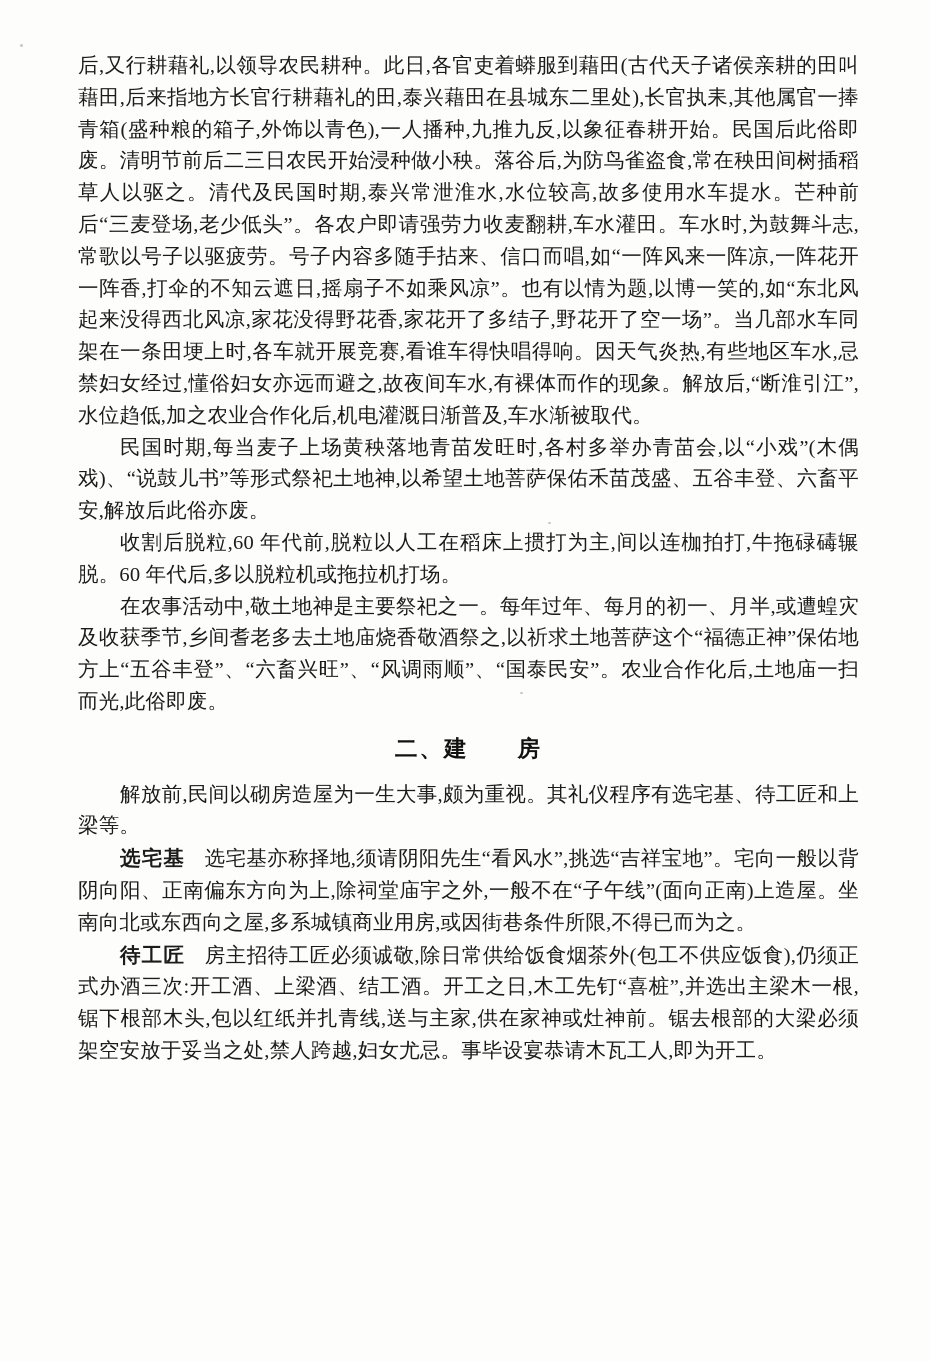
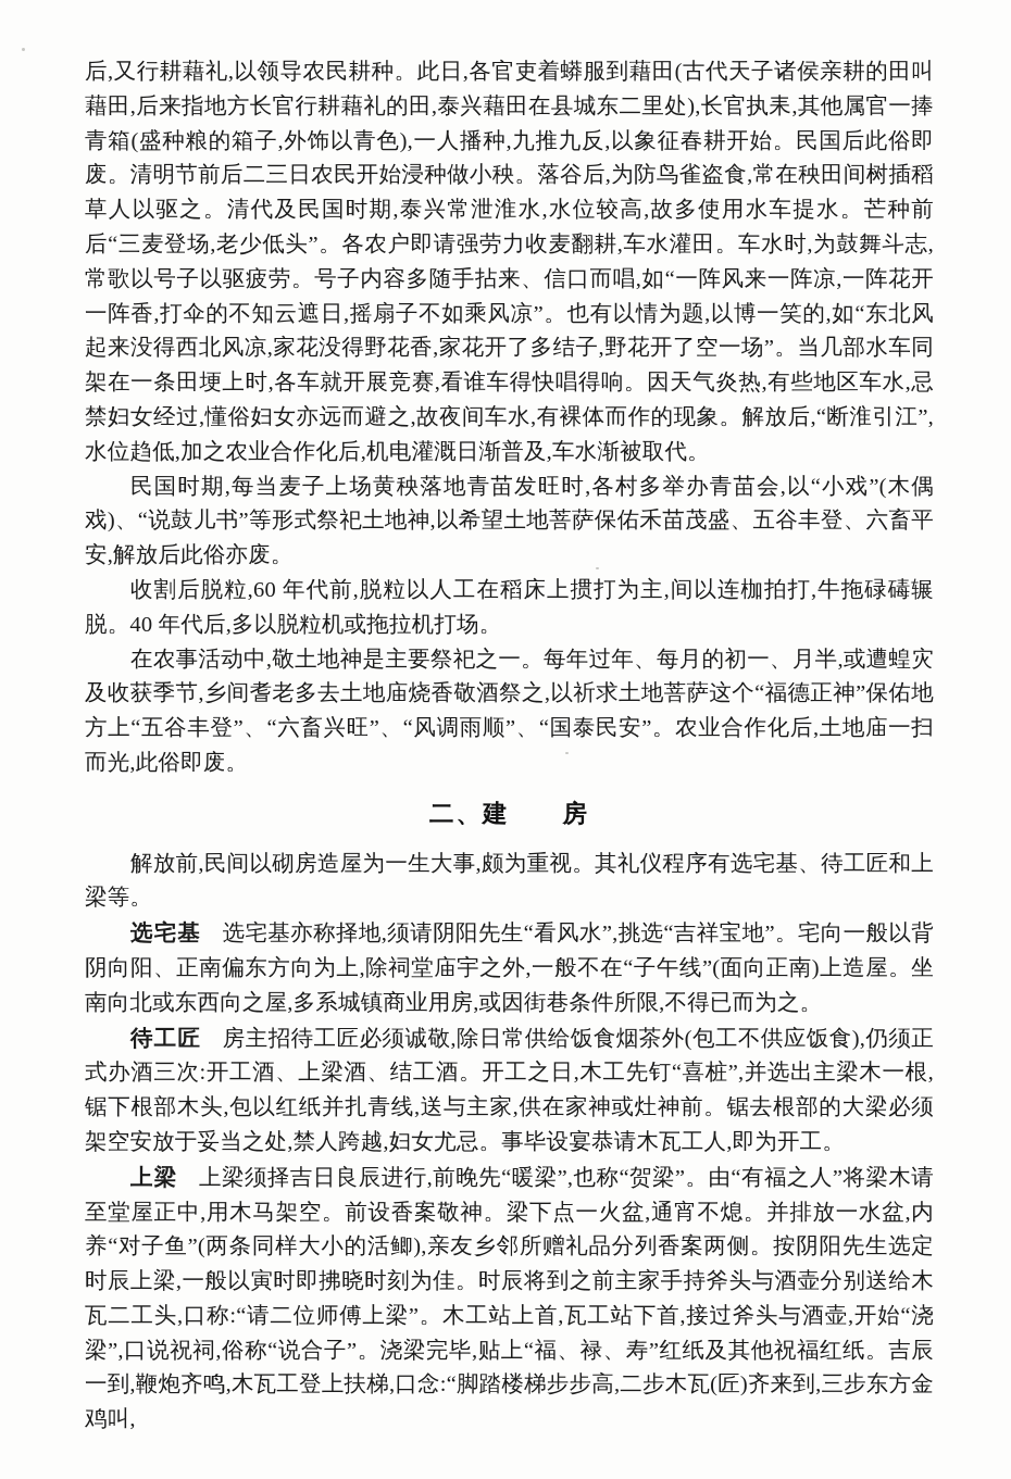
  后,又行耕藉礼,以领导农民耕种。此日,各官吏着蟒服到藉田(古代天子诸侯亲耕的田叫藉田,后来指地方长官行耕藉礼的田,泰兴藉田在县城东二里处),长官执耒,其他属官一捧青箱(盛种粮的箱子,外饰以青色),一人播种,九推九反,以象征春耕开始。民国后此俗即废。清明节前后二三日农民开始浸种做小秧。落谷后,为防鸟雀盗食,常在秧田间树插稻草人以驱之。清代及民国时期,泰兴常泄淮水,水位较高,故多使用水车提水。芒种前后“三麦登场,老少低头”。各农户即请强劳力收麦翻耕,车水灌田。车水时,为鼓舞斗志,常歌以号子以驱疲劳。号子内容多随手拈来、信口而唱,如“一阵风来一阵凉,一阵花开一阵香,打伞的不知云遮日,摇扇子不如乘风凉”。也有以情为题,以博一笑的,如“东北风起来没得西北风凉,家花没得野花香,家花开了多结子,野花开了空一场”。当几部水车同架在一条田埂上时,各车就开展竞赛,看谁车得快唱得响。因天气炎热,有些地区车水,忌禁妇女经过,懂俗妇女亦远而避之,故夜间车水,有裸体而作的现象。解放后,“断淮引江”,水位趋低,加之农业合作化后,机电灌溉日渐普及,车水渐被取代。
  民国时期,每当麦子上场黄秧落地青苗发旺时,各村多举办青苗会,以“小戏”(木偶戏)、“说鼓儿书”等形式祭祀土地神,以希望土地菩萨保佑禾苗茂盛、五谷丰登、六畜平安,解放后此俗亦废。
- 收割后脱粒,60 年代前,脱粒以人工在稻床上掼打为主,间以连枷拍打,牛拖碌碡辗脱。60 年代后,多以脱粒机或拖拉机打场。
+ 收割后脱粒,60 年代前,脱粒以人工在稻床上掼打为主,间以连枷拍打,牛拖碌碡辗脱。40 年代后,多以脱粒机或拖拉机打场。
  在农事活动中,敬土地神是主要祭祀之一。每年过年、每月的初一、月半,或遭蝗灾及收获季节,乡间耆老多去土地庙烧香敬酒祭之,以祈求土地菩萨这个“福德正神”保佑地方上“五谷丰登”、“六畜兴旺”、“风调雨顺”、“国泰民安”。农业合作化后,土地庙一扫而光,此俗即废。
  二、建 房
  解放前,民间以砌房造屋为一生大事,颇为重视。其礼仪程序有选宅基、待工匠和上梁等。
  选宅基 选宅基亦称择地,须请阴阳先生“看风水”,挑选“吉祥宝地”。宅向一般以背阴向阳、正南偏东方向为上,除祠堂庙宇之外,一般不在“子午线”(面向正南)上造屋。坐南向北或东西向之屋,多系城镇商业用房,或因街巷条件所限,不得已而为之。
  待工匠 房主招待工匠必须诚敬,除日常供给饭食烟茶外(包工不供应饭食),仍须正式办酒三次:开工酒、上梁酒、结工酒。开工之日,木工先钉“喜桩”,并选出主梁木一根,锯下根部木头,包以红纸并扎青线,送与主家,供在家神或灶神前。锯去根部的大梁必须架空安放于妥当之处,禁人跨越,妇女尤忌。事毕设宴恭请木瓦工人,即为开工。
+ 上梁 上梁须择吉日良辰进行,前晚先“暖梁”,也称“贺梁”。由“有福之人”将梁木请至堂屋正中,用木马架空。前设香案敬神。梁下点一火盆,通宵不熄。并排放一水盆,内养“对子鱼”(两条同样大小的活鲫),亲友乡邻所赠礼品分列香案两侧。按阴阳先生选定时辰上梁,一般以寅时即拂晓时刻为佳。时辰将到之前主家手持斧头与酒壶分别送给木瓦二工头,口称:“请二位师傅上梁”。木工站上首,瓦工站下首,接过斧头与酒壶,开始“浇梁”,口说祝祠,俗称“说合子”。浇梁完毕,贴上“福、禄、寿”红纸及其他祝福红纸。吉辰一到,鞭炮齐鸣,木瓦工登上扶梯,口念:“脚踏楼梯步步高,二步木瓦(匠)齐来到,三步东方金鸡叫,
